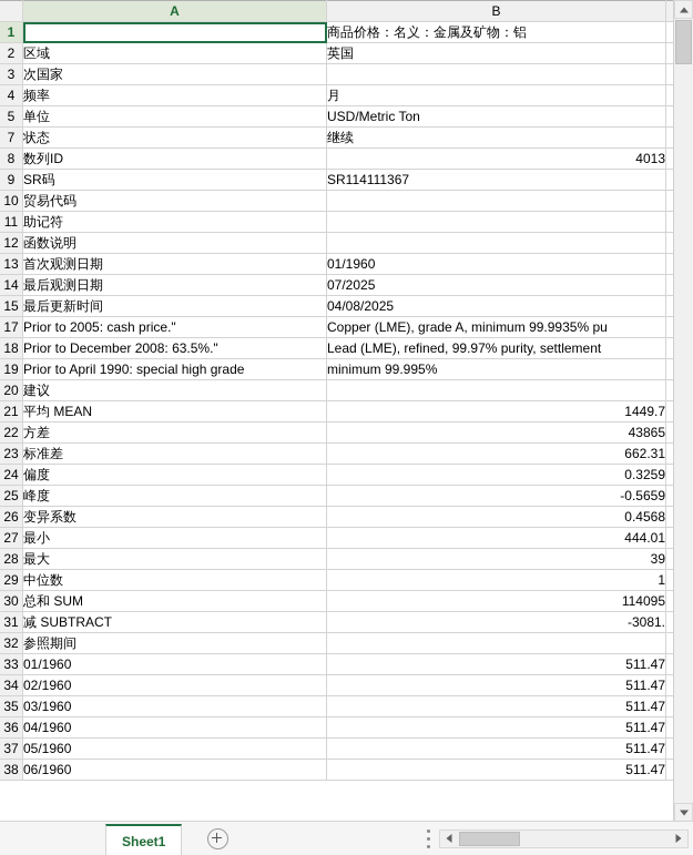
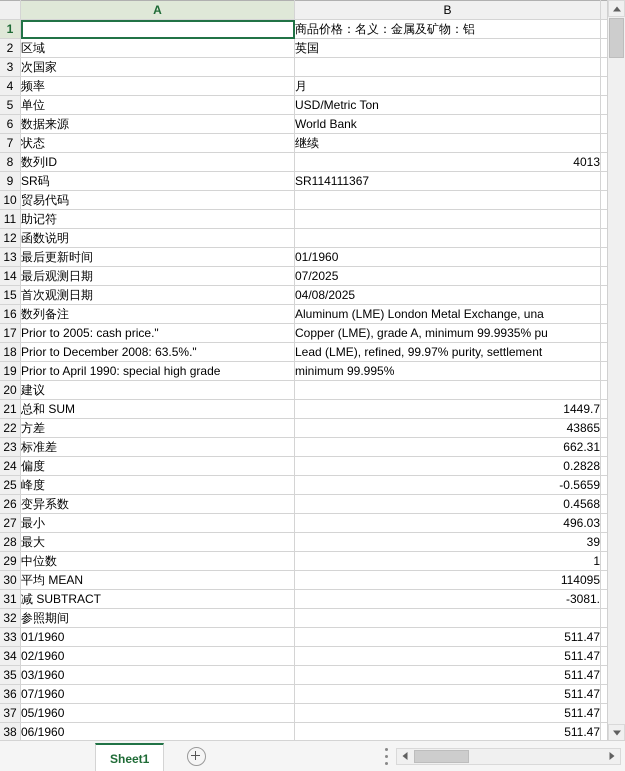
  	A	B
  1		商品价格：名义：金属及矿物：铝
  2	区域	英国
  3	次国家
  4	频率	月
  5	单位	USD/Metric Ton
+ 6	数据来源	World Bank
  7	状态	继续
  8	数列ID	4013
  9	SR码	SR114111367
  10	贸易代码
  11	助记符
  12	函数说明
- 13	首次观测日期	01/1960
+ 13	最后更新时间	01/1960
  14	最后观测日期	07/2025
- 15	最后更新时间	04/08/2025
+ 15	首次观测日期	04/08/2025
+ 16	数列备注	Aluminum (LME) London Metal Exchange, una
  17	Prior to 2005: cash price."	Copper (LME), grade A, minimum 99.9935% pu
  18	Prior to December 2008: 63.5%."	Lead (LME), refined, 99.97% purity, settlement
  19	Prior to April 1990: special high grade	minimum 99.995%
  20	建议
- 21	平均 MEAN	1449.7
+ 21	总和 SUM	1449.7
  22	方差	43865
  23	标准差	662.31
- 24	偏度	0.3259
+ 24	偏度	0.2828
  25	峰度	-0.5659
  26	变异系数	0.4568
- 27	最小	444.01
+ 27	最小	496.03
  28	最大	39
  29	中位数	1
- 30	总和 SUM	114095
+ 30	平均 MEAN	114095
  31	减 SUBTRACT	-3081.
  32	参照期间
  33	01/1960	511.47
  34	02/1960	511.47
  35	03/1960	511.47
- 36	04/1960	511.47
+ 36	07/1960	511.47
  37	05/1960	511.47
  38	06/1960	511.47
  Sheet1
